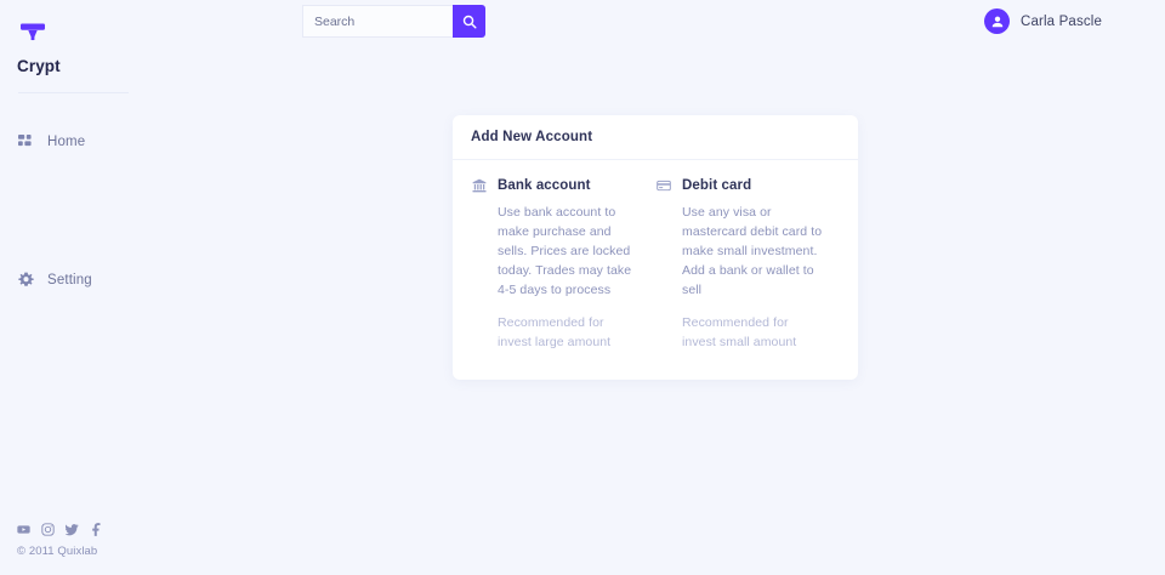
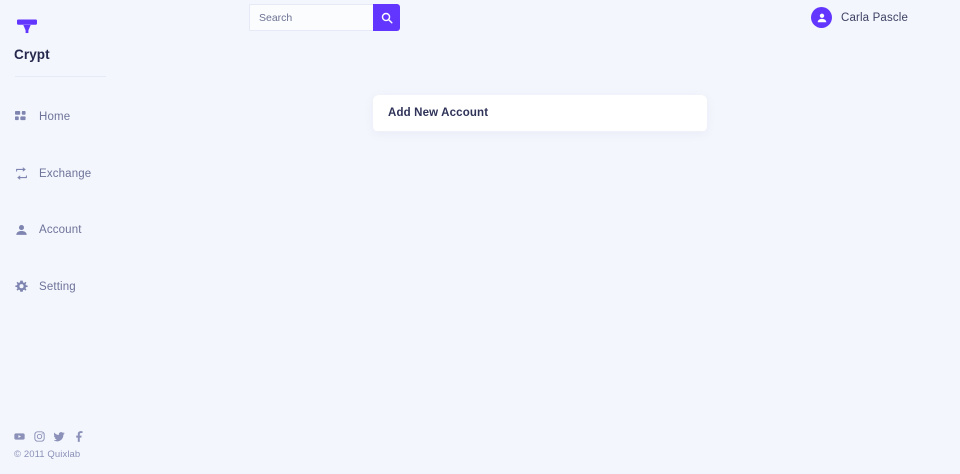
  Crypt
  Home
+ Exchange
+ Account
  Setting
  © 2011 Quixlab
  Search
  Carla Pascle
  Add New Account
- Bank account
- Use bank account to make purchase and sells. Prices are locked today. Trades may take 4-5 days to process
- Recommended for invest large amount
- Debit card
- Use any visa or mastercard debit card to make small investment. Add a bank or wallet to sell
- Recommended for invest small amount
